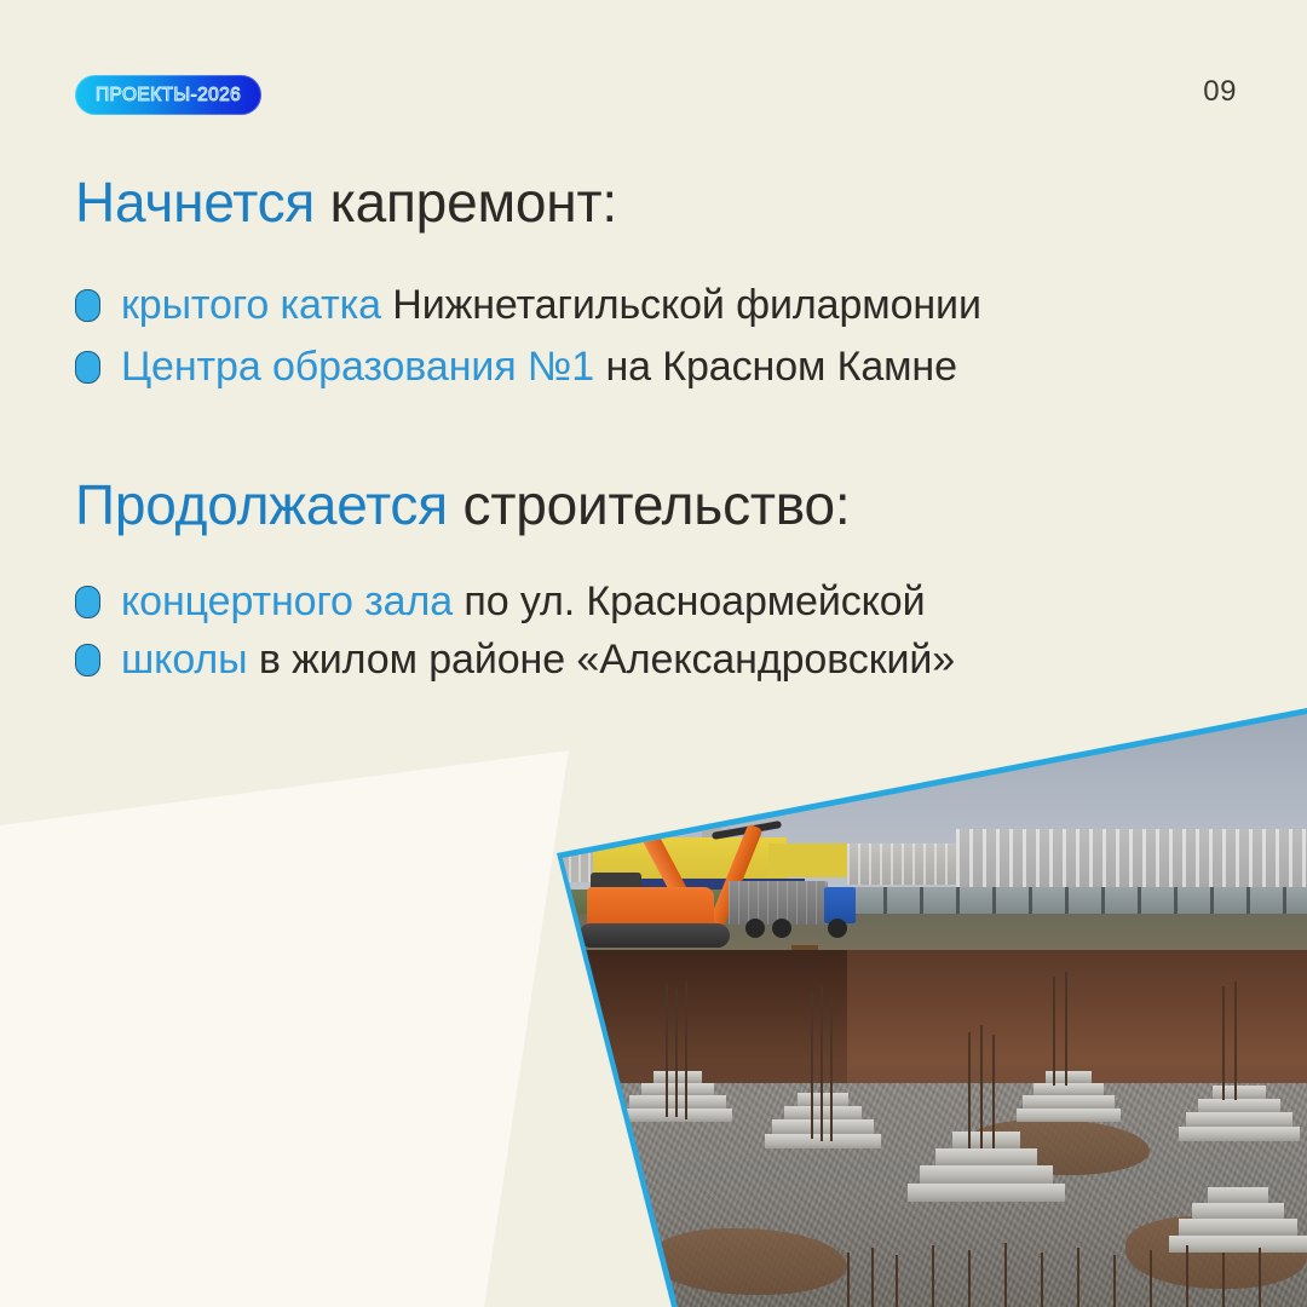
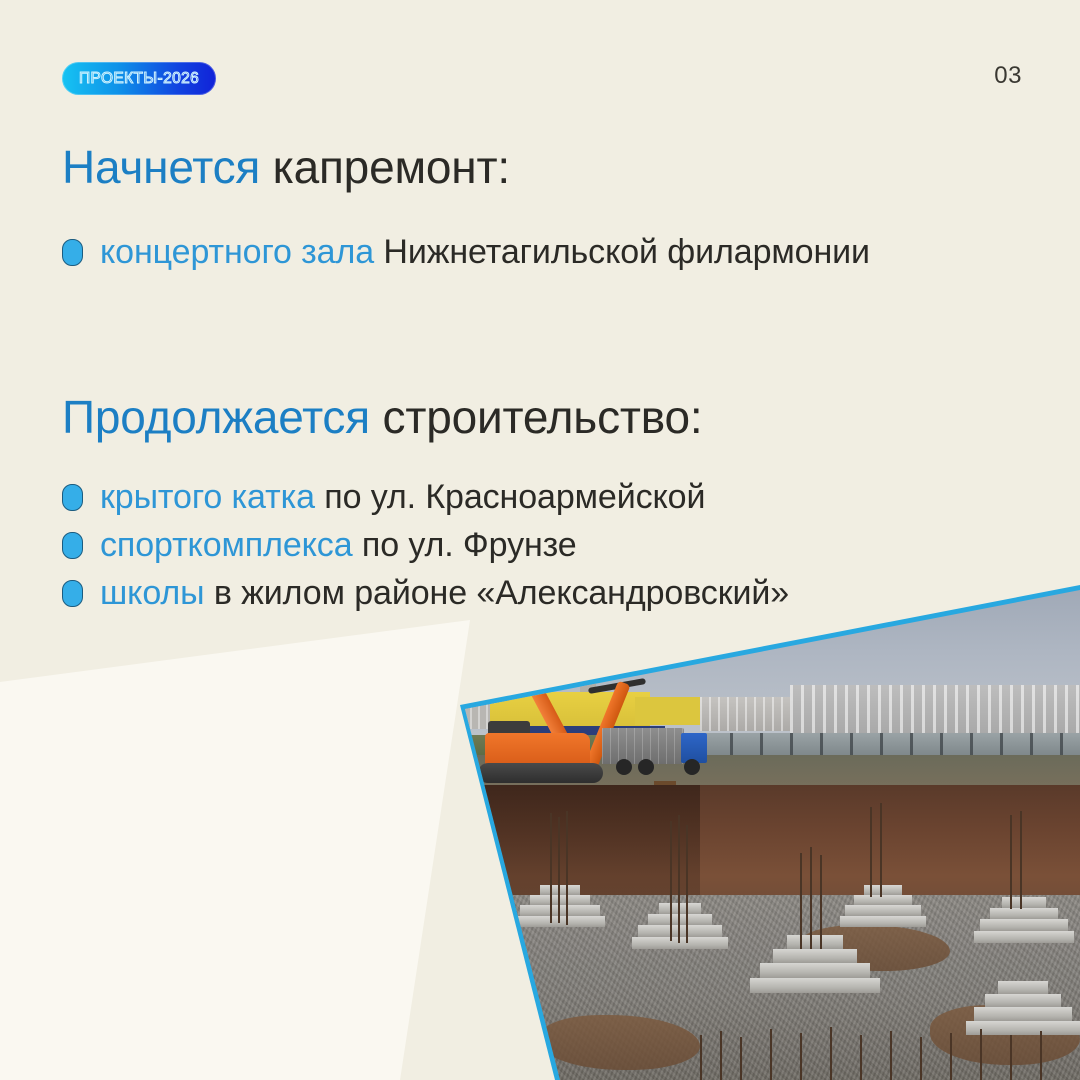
  ПРОЕКТЫ-2026
- 09
+ 03
  Начнется капремонт:
- крытого катка Нижнетагильской филармонии
+ концертного зала Нижнетагильской филармонии
- Центра образования №1 на Красном Камне
  Продолжается строительство:
- концертного зала по ул. Красноармейской
+ крытого катка по ул. Красноармейской
+ спорткомплекса по ул. Фрунзе
  школы в жилом районе «Александровский»
